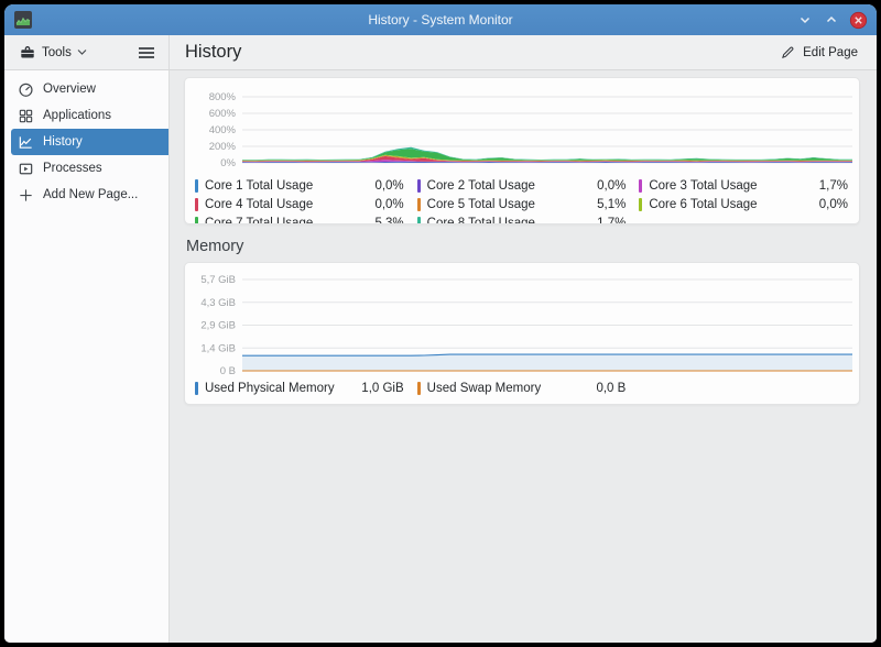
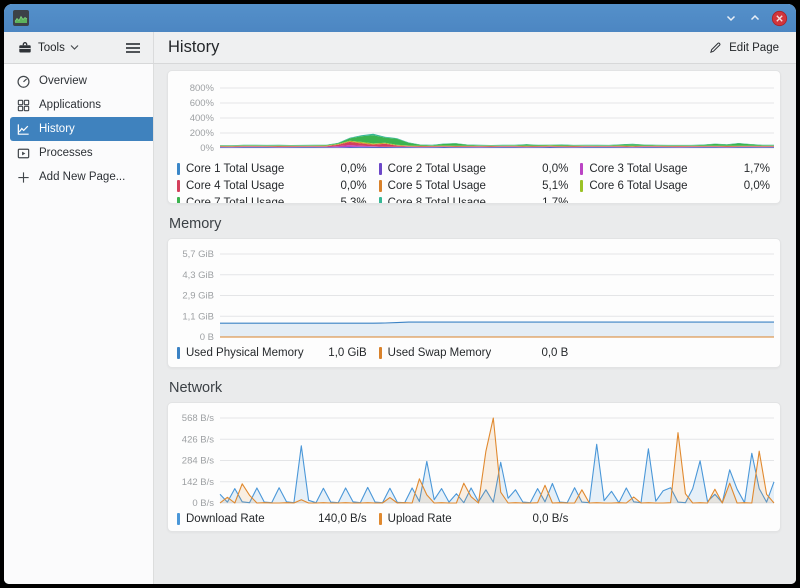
- History - System Monitor
  Tools
  History
  Edit Page
  Overview
  Applications
  History
  Processes
  Add New Page...
  800%
  600%
  400%
  200%
  0%
  Core 1 Total Usage
  0,0%
  Core 2 Total Usage
  0,0%
  Core 3 Total Usage
  1,7%
  Core 4 Total Usage
  0,0%
  Core 5 Total Usage
  5,1%
  Core 6 Total Usage
  0,0%
  Memory
  5,7 GiB
  4,3 GiB
  2,9 GiB
- 1,4 GiB
+ 1,1 GiB
  0 B
  Used Physical Memory
  1,0 GiB
  Used Swap Memory
  0,0 B
+ Network
+ 568 B/s
+ 426 B/s
+ 284 B/s
+ 142 B/s
+ 0 B/s
+ Download Rate
+ 140,0 B/s
+ Upload Rate
+ 0,0 B/s
